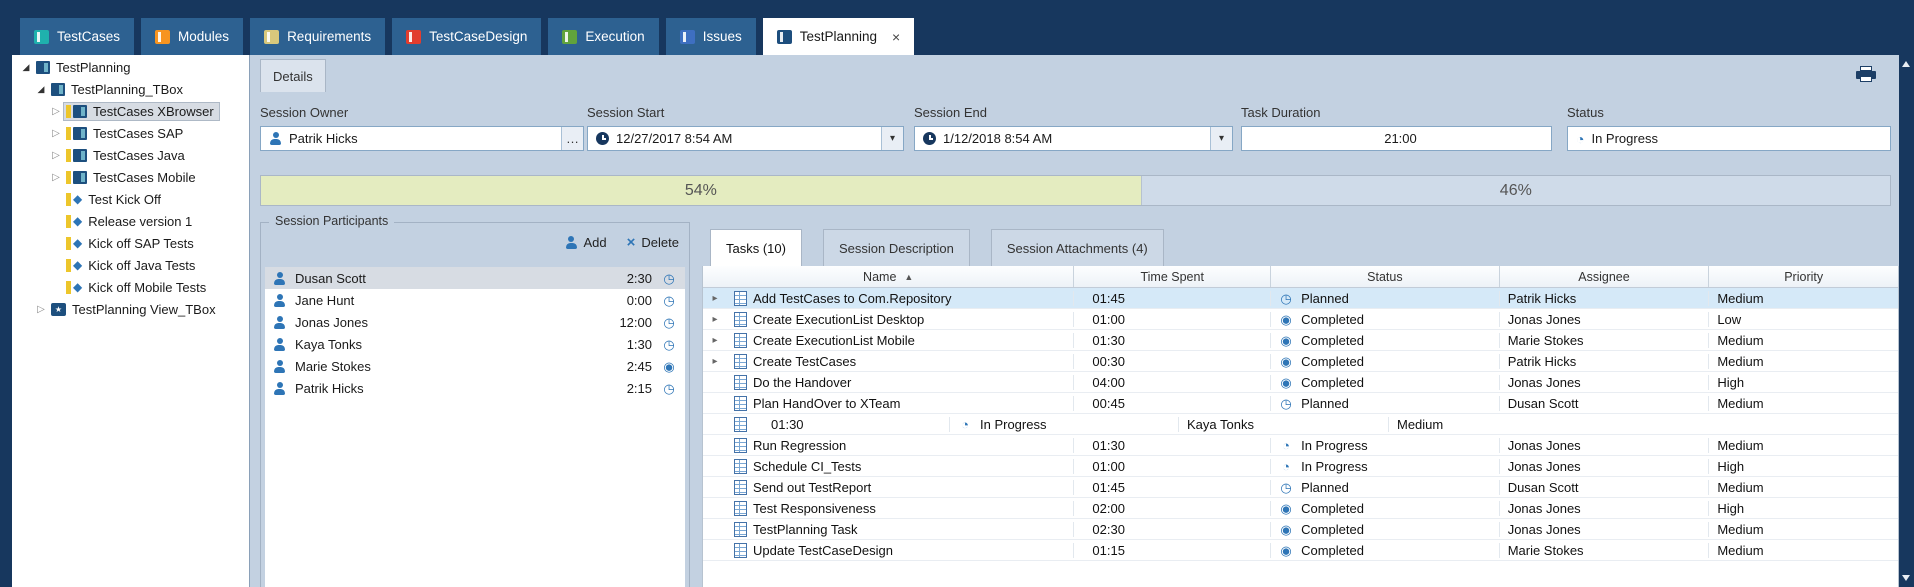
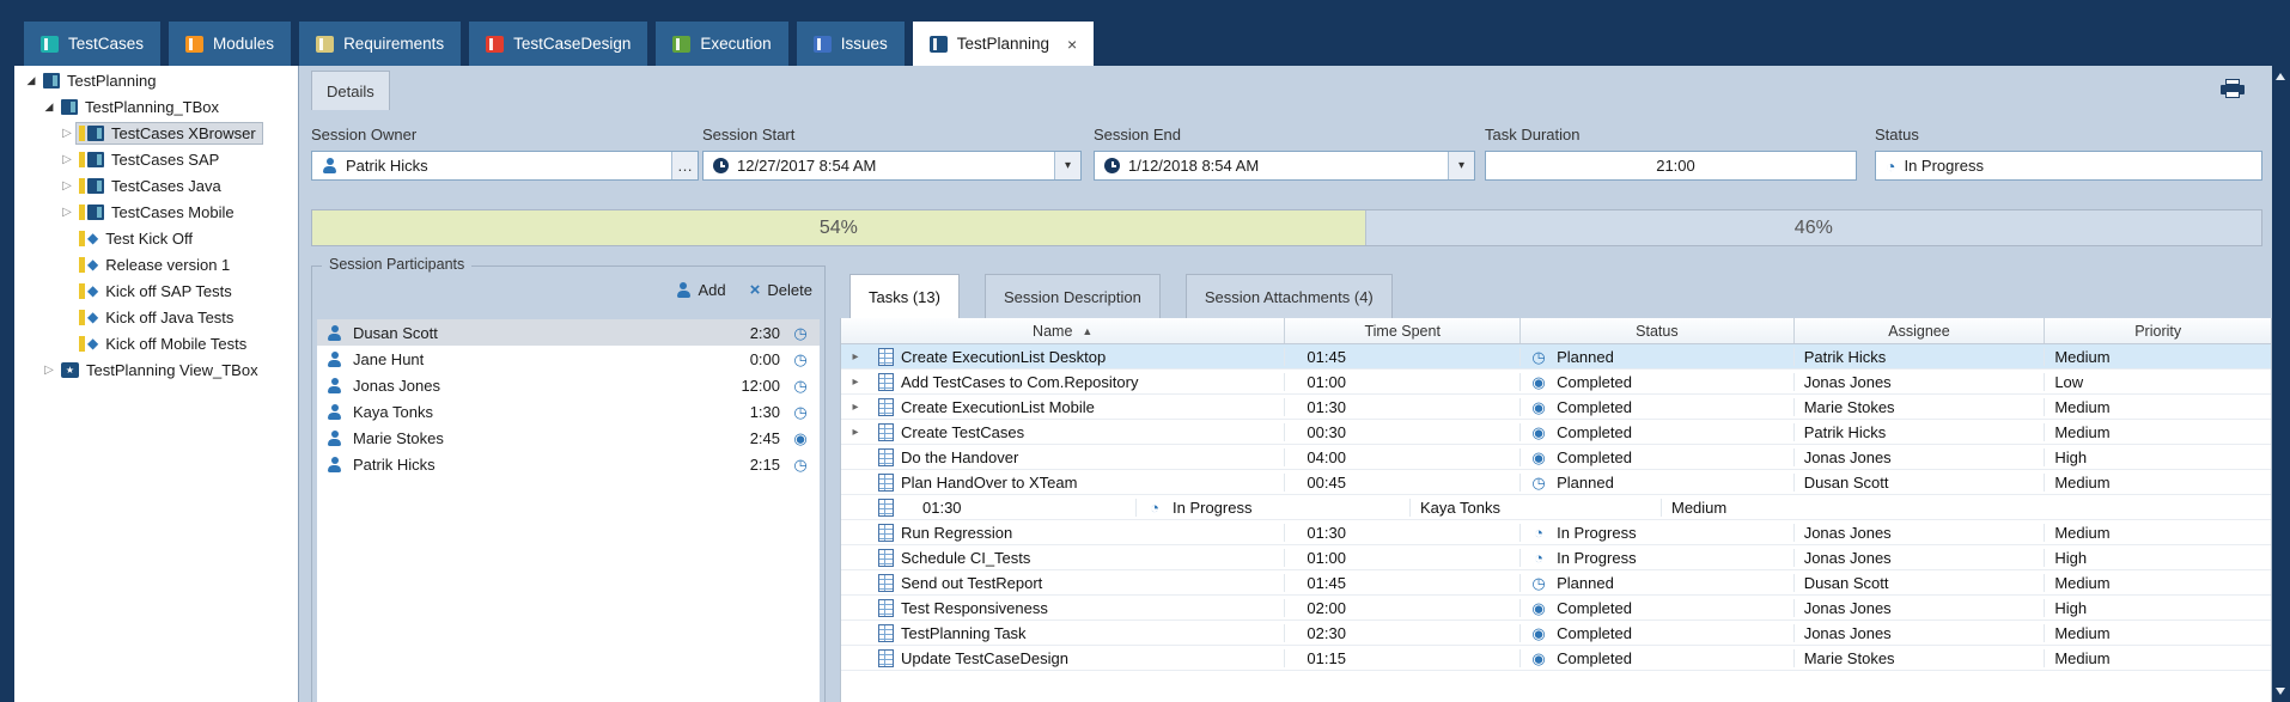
  TestCases
  Modules
  Requirements
  TestCaseDesign
  Execution
  Issues
  TestPlanning
  ×
  ◢
  TestPlanning
  ◢
  TestPlanning_TBox
  ▷
  TestCases XBrowser
  ▷
  TestCases SAP
  ▷
  TestCases Java
  ▷
  TestCases Mobile
  ◆
  Test Kick Off
  ◆
  Release version 1
  ◆
  Kick off SAP Tests
  ◆
  Kick off Java Tests
  ◆
  Kick off Mobile Tests
  ▷
  ★
  TestPlanning View_TBox
  Details
  Session Owner
  Patrik Hicks
  …
  Session Start
  12/27/2017 8:54 AM
  ▾
  Session End
  1/12/2018 8:54 AM
  ▾
  Task Duration
  21:00
  Status
  ◔
  In Progress
  54%
  46%
  Session Participants
  Add
  ×
  Delete
  Dusan Scott
  2:30
  ◷
  Jane Hunt
  0:00
  ◷
  Jonas Jones
  12:00
  ◷
  Kaya Tonks
  1:30
  ◷
  Marie Stokes
  2:45
  ◉
  Patrik Hicks
  2:15
  ◷
- Tasks (10)
+ Tasks (13)
  Session Description
  Session Attachments (4)
  Name
  ▲
  Time Spent
  Status
  Assignee
  Priority
  ▸
- Add TestCases to Com.Repository
+ Create ExecutionList Desktop
  01:45
  ◷
  Planned
  Patrik Hicks
  Medium
  ▸
- Create ExecutionList Desktop
+ Add TestCases to Com.Repository
  01:00
  ◉
  Completed
  Jonas Jones
  Low
  ▸
  Create ExecutionList Mobile
  01:30
  ◉
  Completed
  Marie Stokes
  Medium
  ▸
  Create TestCases
  00:30
  ◉
  Completed
  Patrik Hicks
  Medium
  Do the Handover
  04:00
  ◉
  Completed
  Jonas Jones
  High
  Plan HandOver to XTeam
  00:45
  ◷
  Planned
  Dusan Scott
  Medium
  01:30
  ◔
  In Progress
  Kaya Tonks
  Medium
  Run Regression
  01:30
  ◔
  In Progress
  Jonas Jones
  Medium
  Schedule CI_Tests
  01:00
  ◔
  In Progress
  Jonas Jones
  High
  Send out TestReport
  01:45
  ◷
  Planned
  Dusan Scott
  Medium
  Test Responsiveness
  02:00
  ◉
  Completed
  Jonas Jones
  High
  TestPlanning Task
  02:30
  ◉
  Completed
  Jonas Jones
  Medium
  Update TestCaseDesign
  01:15
  ◉
  Completed
  Marie Stokes
  Medium
